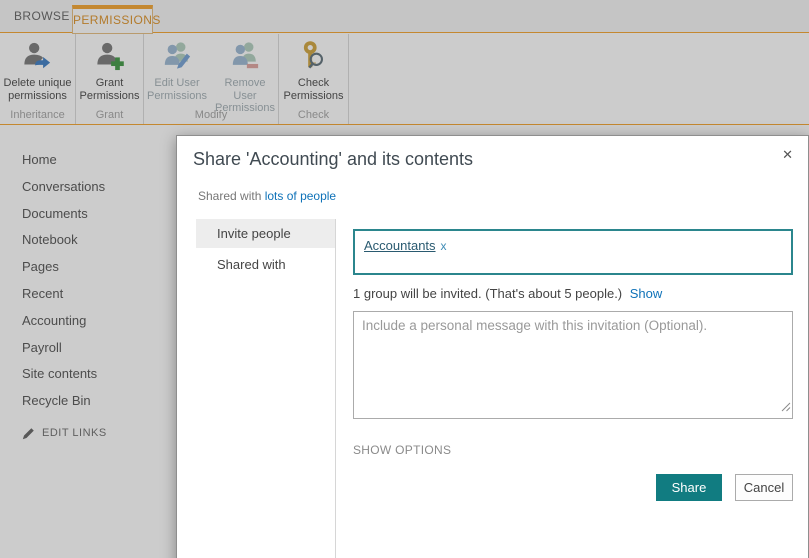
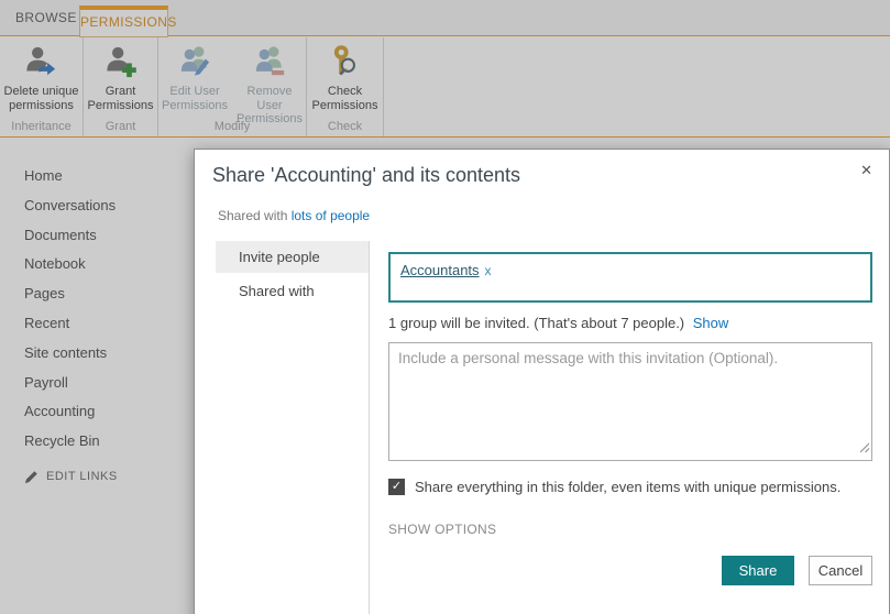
  BROWSE
  PERMISSION
  Delete unique
  permissions
  Inheritance
  Grant
  Permissions
  Grant
  Edit User
  Permissions
  Remove User
  Permissions
  Modify
  Check
  Permissions
  Check
  Home
  Conversations
  Documents
  Notebook
  Pages
  Recent
- Accounting
+ Site contents
  Payroll
- Site contents
+ Accounting
  Recycle Bin
  EDIT LINKS
  Share 'Accounting' and its contents
  ✕
  Shared with lots of people
  Invite people
  Shared with
  Accountants x
- 1 group will be invited. (That's about 5 people.) Show
+ 1 group will be invited. (That's about 7 people.) Show
  Include a personal message with this invitation (Optional).
+ ✓
+ Share everything in this folder, even items with unique permissions.
  SHOW OPTIONS
  Share
  Cancel
